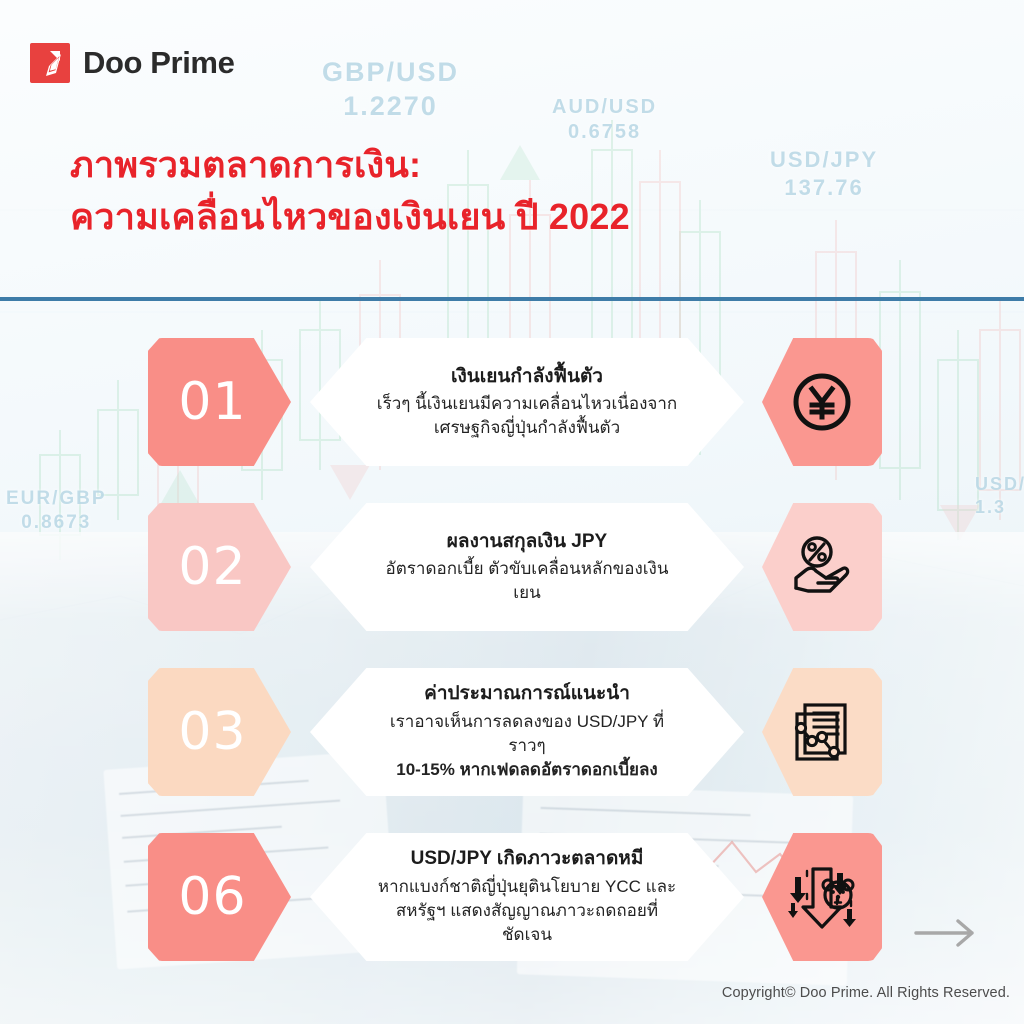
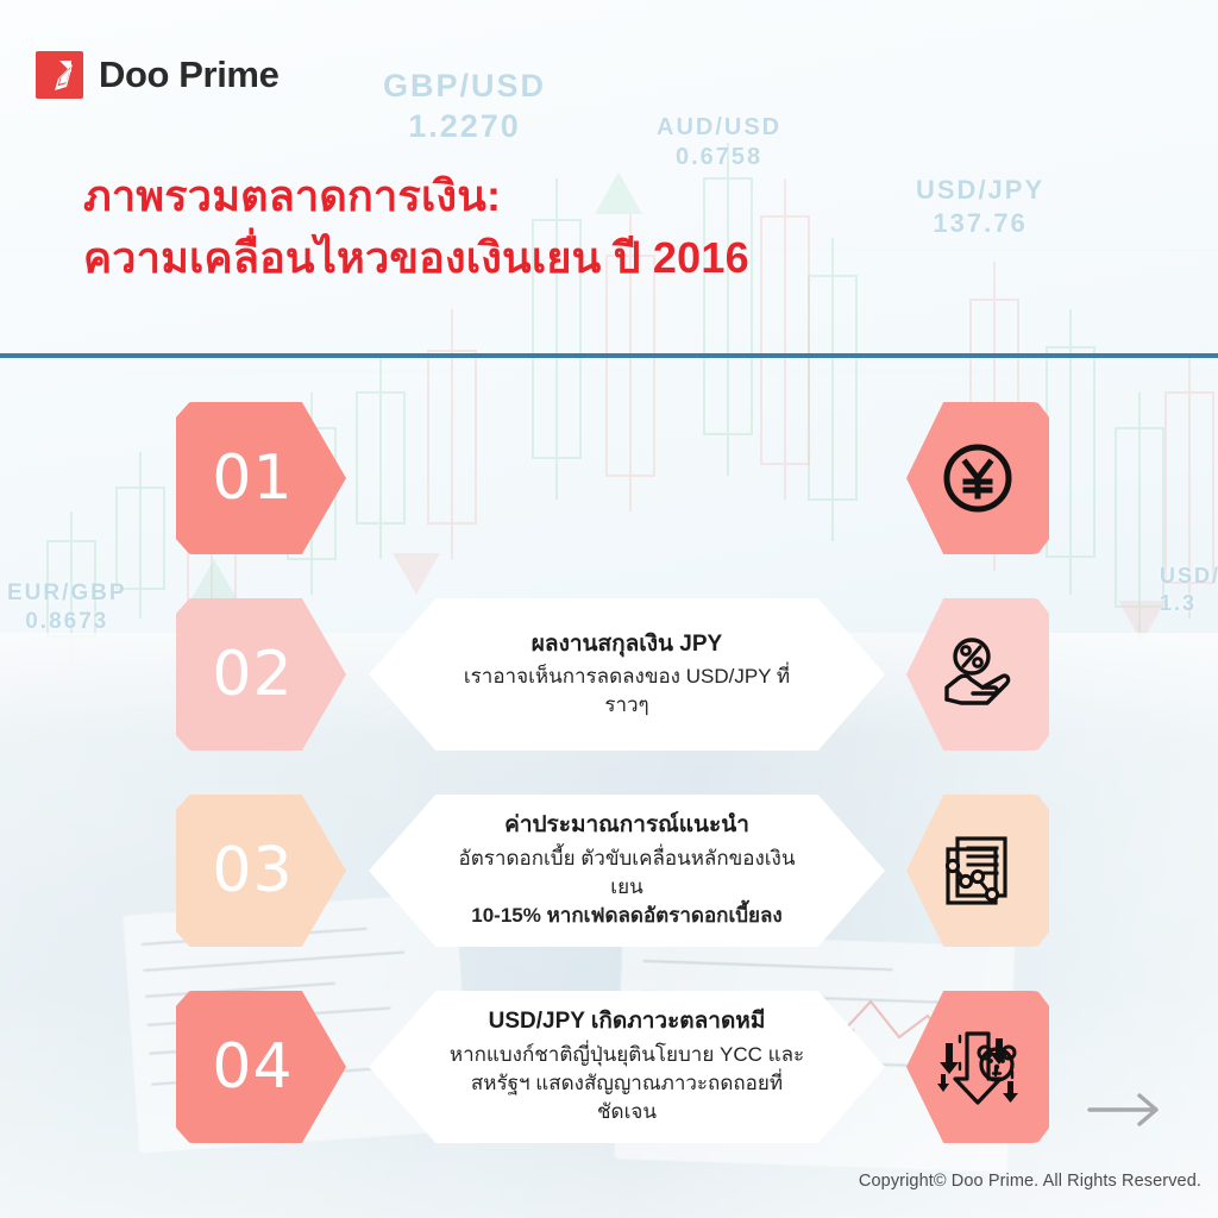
  GBP/USD
  1.2270
  AUD/USD
  0.6758
  USD/JPY
  137.76
  EUR/GBP
  0.8673
  USD/
  1.3
  Doo Prime
  ภาพรวมตลาดการเงิน:
- ความเคลื่อนไหวของเงินเยน ปี 2022
+ ความเคลื่อนไหวของเงินเยน ปี 2016
  01
- เงินเยนกำลังฟื้นตัว
- เร็วๆ นี้เงินเยนมีความเคลื่อนไหวเนื่องจาก
- เศรษฐกิจญี่ปุ่นกำลังฟื้นตัว
  02
  ผลงานสกุลเงิน JPY
- อัตราดอกเบี้ย ตัวขับเคลื่อนหลักของเงินเยน
+ เราอาจเห็นการลดลงของ USD/JPY ที่ราวๆ
  03
  ค่าประมาณการณ์แนะนำ
- เราอาจเห็นการลดลงของ USD/JPY ที่ราวๆ
+ อัตราดอกเบี้ย ตัวขับเคลื่อนหลักของเงินเยน
  10-15% หากเฟดลดอัตราดอกเบี้ยลง
- 06
+ 04
  USD/JPY เกิดภาวะตลาดหมี
  หากแบงก์ชาติญี่ปุ่นยุตินโยบาย YCC และ
  สหรัฐฯ แสดงสัญญาณภาวะถดถอยที่ชัดเจน
  Copyright© Doo Prime. All Rights Reserved.
